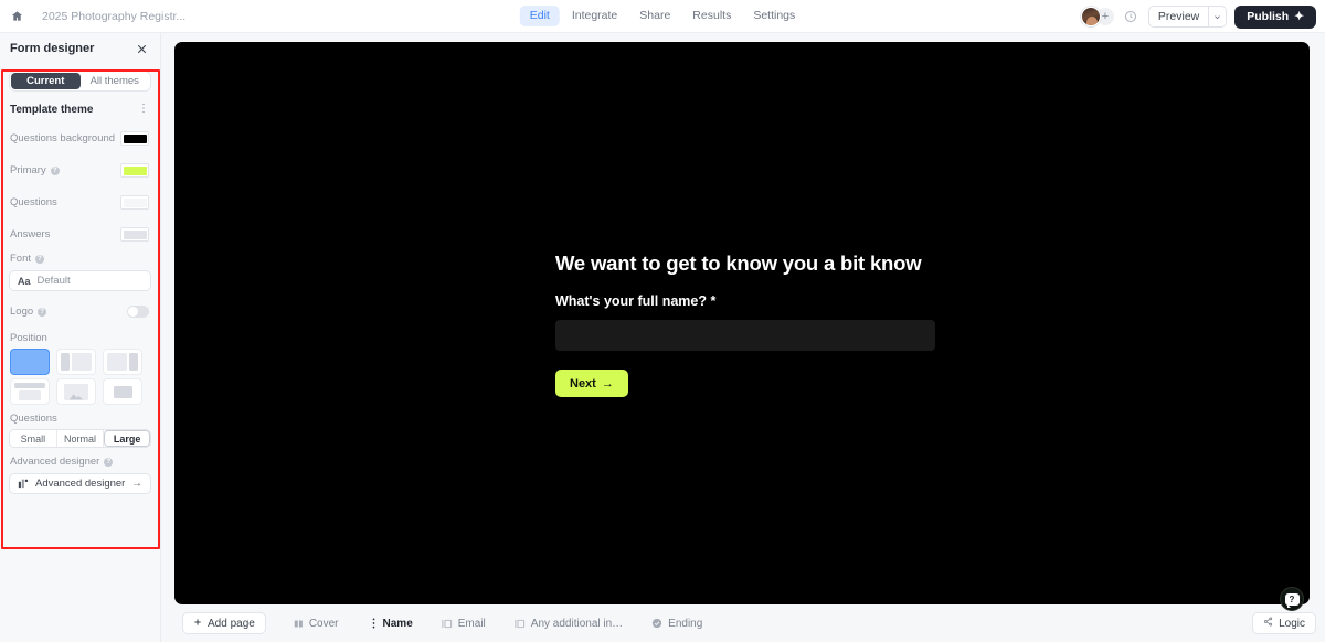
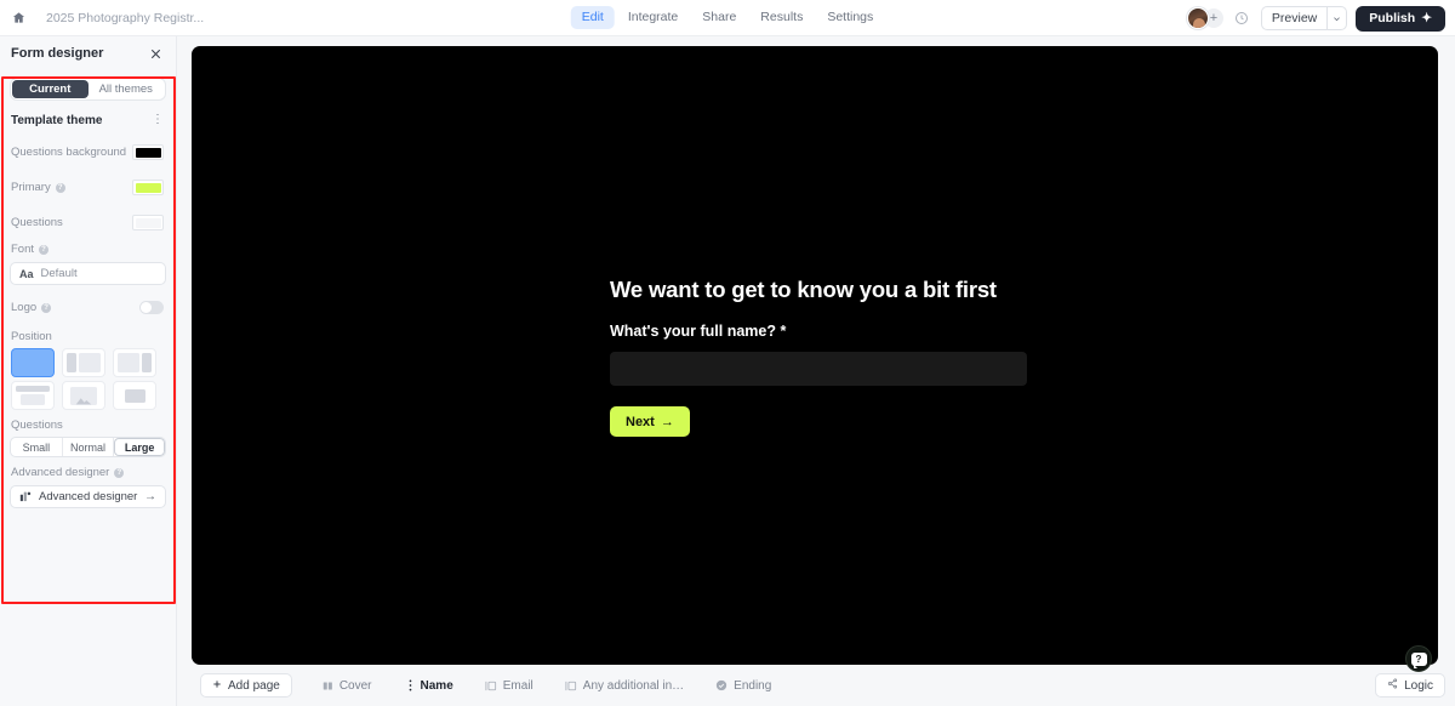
  2025 Photography Registr...
  Edit
  Integrate
  Share
  Results
  Settings
  +
  Preview
  Publish
  ✦
  Form designer
  Current
  All themes
  Template theme
  ⋮
  Questions background
  Primary
  Questions
- Answers
  Font
  Aa
  Default
  Logo
  Position
  Questions
  Small
  Normal
  Large
  Advanced designer
  Advanced designer
  →
- We want to get to know you a bit know
+ We want to get to know you a bit first
  What's your full name? *
  Next
  →
  Add page
  Cover
  Name
  Email
  Any additional in…
  Ending
  Logic
  ?
